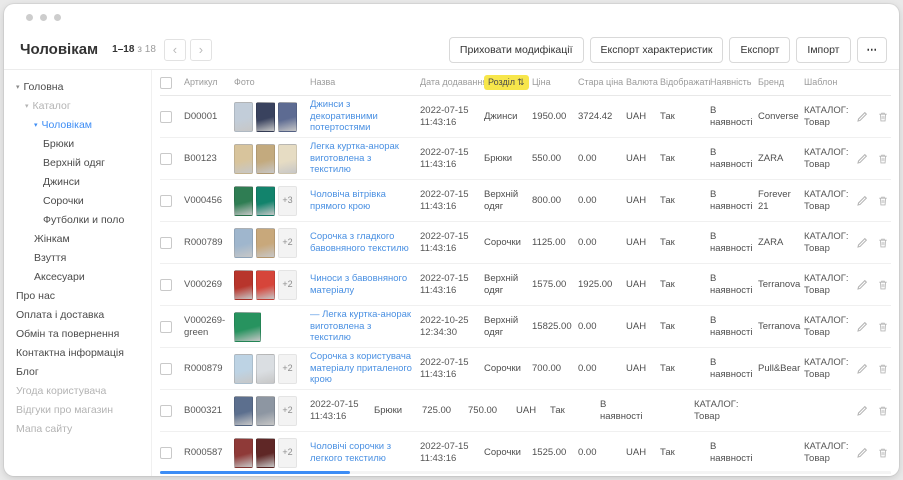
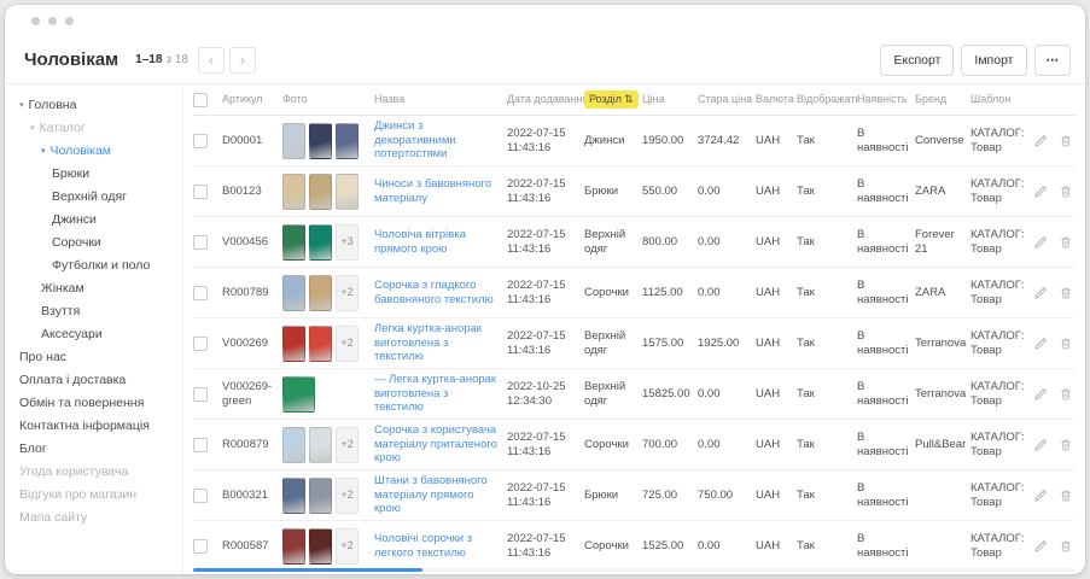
  Чоловікам
  1–18
  з 18
  ‹
  ›
- Приховати модифікації
- Експорт характеристик
  Експорт
  Імпорт
  ⋯
  Головна
  Каталог
  Чоловікам
  Брюки
  Верхній одяг
  Джинси
  Сорочки
  Футболки и поло
  Жінкам
  Взуття
  Аксесуари
  Про нас
  Оплата і доставка
  Обмін та повернення
  Контактна інформація
  Блог
  Угода користувача
  Відгуки про магазин
  Мапа сайту
  Артикул
  Фото
  Назва
  Дата додаванн
  Розділ
  ⇅
  Ціна
  Стара ціна
  Валюта
  Відображат
  Наявність
  Бренд
  Шаблон
  D00001
  Джинси з декоративними потертостями
  2022-07-15
  11:43:16
  Джинси
  1950.00
  3724.42
  UAH
  Так
  В наявності
  Converse
  КАТАЛОГ:
  Товар
  B00123
- Легка куртка-анорак виготовлена з текстилю
+ Чиноси з бавовняного матеріалу
  2022-07-15
  11:43:16
  Брюки
  550.00
  0.00
  UAH
  Так
  В наявності
  ZARA
  КАТАЛОГ:
  Товар
  V000456
  +3
  Чоловіча вітрівка прямого крою
  2022-07-15
  11:43:16
  Верхній одяг
  800.00
  0.00
  UAH
  Так
  В наявності
  Forever 21
  КАТАЛОГ:
  Товар
  R000789
  +2
  Сорочка з гладкого бавовняного текстилю
  2022-07-15
  11:43:16
  Сорочки
  1125.00
  0.00
  UAH
  Так
  В наявності
  ZARA
  КАТАЛОГ:
  Товар
  V000269
  +2
- Чиноси з бавовняного матеріалу
+ Легка куртка-анорак виготовлена з текстилю
  2022-07-15
  11:43:16
  Верхній одяг
  1575.00
  1925.00
  UAH
  Так
  В наявності
  Terranova
  КАТАЛОГ:
  Товар
  V000269-green
  — Легка куртка-анорак виготовлена з текстилю
  2022-10-25
  12:34:30
  Верхній одяг
  15825.00
  0.00
  UAH
  Так
  В наявності
  Terranova
  КАТАЛОГ:
  Товар
  R000879
  +2
  Сорочка з користувача матеріалу приталеного крою
  2022-07-15
  11:43:16
  Сорочки
  700.00
  0.00
  UAH
  Так
  В наявності
  Pull&Bear
  КАТАЛОГ:
  Товар
  B000321
  +2
+ Штани з бавовняного матеріалу прямого крою
  2022-07-15
  11:43:16
  Брюки
  725.00
  750.00
  UAH
  Так
  В наявності
  КАТАЛОГ:
  Товар
  R000587
  +2
  Чоловічі сорочки з легкого текстилю
  2022-07-15
  11:43:16
  Сорочки
  1525.00
  0.00
  UAH
  Так
  В наявності
  КАТАЛОГ:
  Товар
